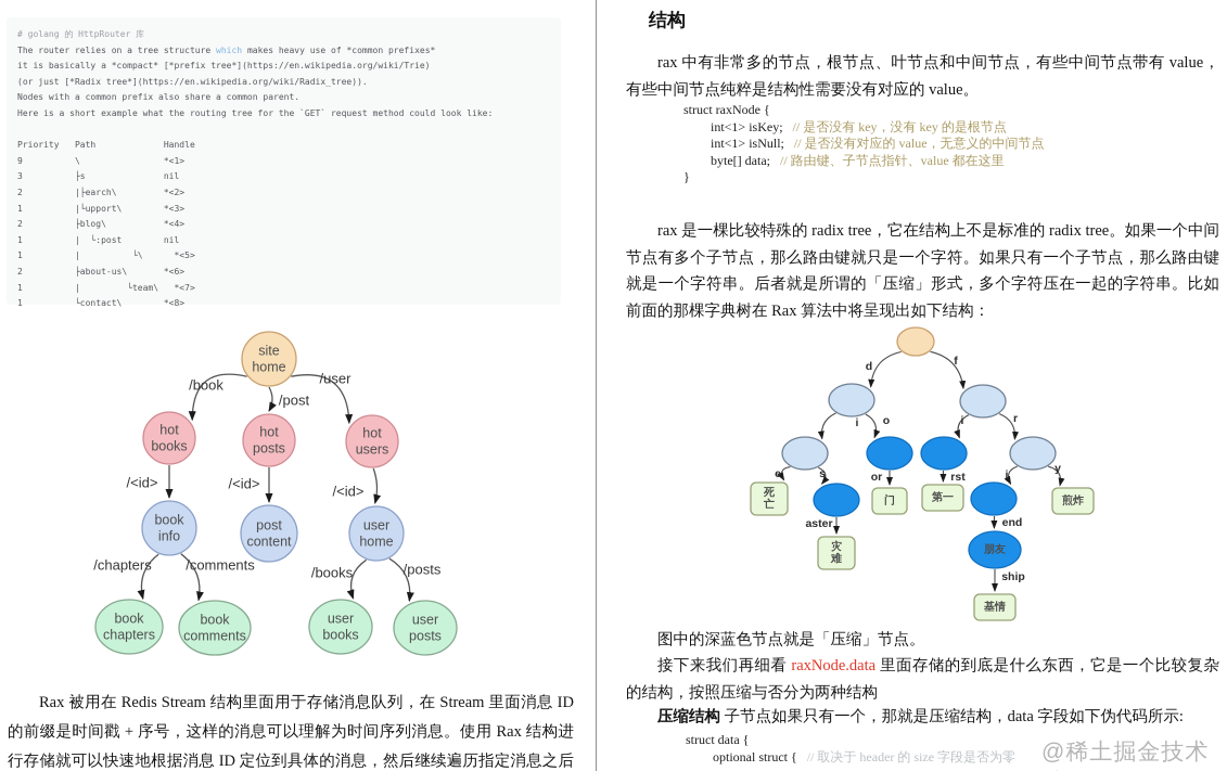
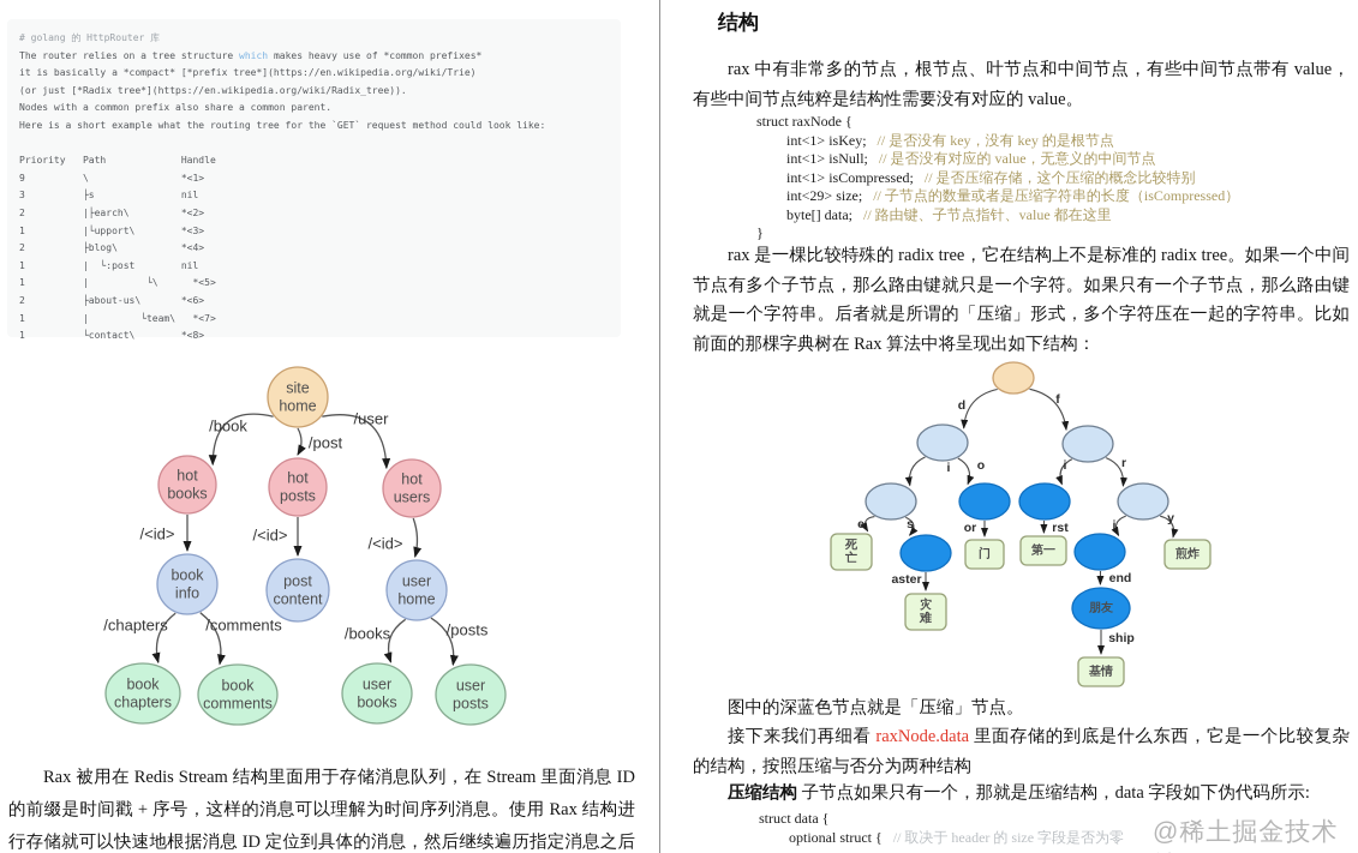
  # golang 的 HttpRouter 库
  The router relies on a tree structure which makes heavy use of *common prefixes*
  it is basically a *compact* [*prefix tree*](https://en.wikipedia.org/wiki/Trie)
  (or just [*Radix tree*](https://en.wikipedia.org/wiki/Radix_tree)).
  Nodes with a common prefix also share a common parent.
  Here is a short example what the routing tree for the `GET` request method could look like:
  Priority Path Handle
  9 \ *<1>
  3 ├s nil
  2 |├earch\ *<2>
  1 |└upport\ *<3>
  2 ├blog\ *<4>
  1 | └:post nil
  1 | └\ *<5>
  2 ├about-us\ *<6>
  1 | └team\ *<7>
  1 └contact\ *<8>
  /book
  /post
  /user
  /<id>
  /<id>
  /<id>
  /chapters
  /comments
  /books
  /posts
  site
  home
  hot
  books
  hot
  posts
  hot
  users
  book
  info
  post
  content
  user
  home
  book
  chapters
  book
  comments
  user
  books
  user
  posts
  Rax 被用在 Redis Stream 结构里面用于存储消息队列，在 Stream 里面消息 ID 的前缀是时间戳 + 序号，这样的消息可以理解为时间序列消息。使用 Rax 结构进行存储就可以快速地根据消息 ID 定位到具体的消息，然后继续遍历指定消息之后
  结构
  rax 中有非常多的节点，根节点、叶节点和中间节点，有些中间节点带有 value，有些中间节点纯粹是结构性需要没有对应的 value。
  struct raxNode {
  int<1> isKey; // 是否没有 key，没有 key 的是根节点
  int<1> isNull; // 是否没有对应的 value，无意义的中间节点
+ int<1> isCompressed; // 是否压缩存储，这个压缩的概念比较特别
+ int<29> size; // 子节点的数量或者是压缩字符串的长度（isCompressed）
  byte[] data; // 路由键、子节点指针、value 都在这里
  }
  rax 是一棵比较特殊的 radix tree，它在结构上不是标准的 radix tree。如果一个中间节点有多个子节点，那么路由键就只是一个字符。如果只有一个子节点，那么路由键就是一个字符串。后者就是所谓的「压缩」形式，多个字符压在一起的字符串。比如前面的那棵字典树在 Rax 算法中将呈现出如下结构：
  d
  f
  i
  o
  i
  r
  e
  s
  or
  rst
  i
  y
  aster
  end
  ship
  朋友
  死
  亡
  门
  第一
  煎炸
  灾
  难
  基情
  图中的深蓝色节点就是「压缩」节点。
  接下来我们再细看 raxNode.data 里面存储的到底是什么东西，它是一个比较复杂的结构，按照压缩与否分为两种结构
  压缩结构 子节点如果只有一个，那就是压缩结构，data 字段如下伪代码所示:
  struct data {
  optional struct { // 取决于 header 的 size 字段是否为零
  @稀土掘金技术
